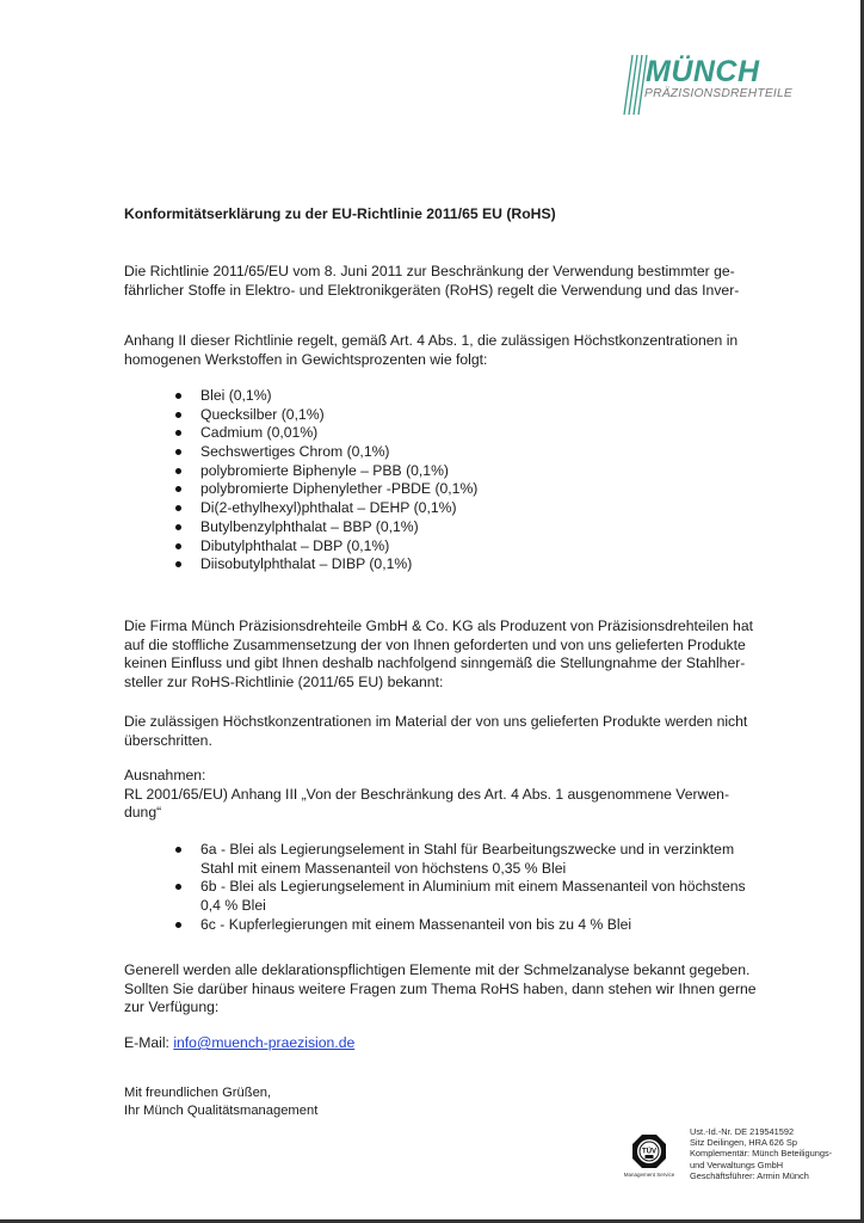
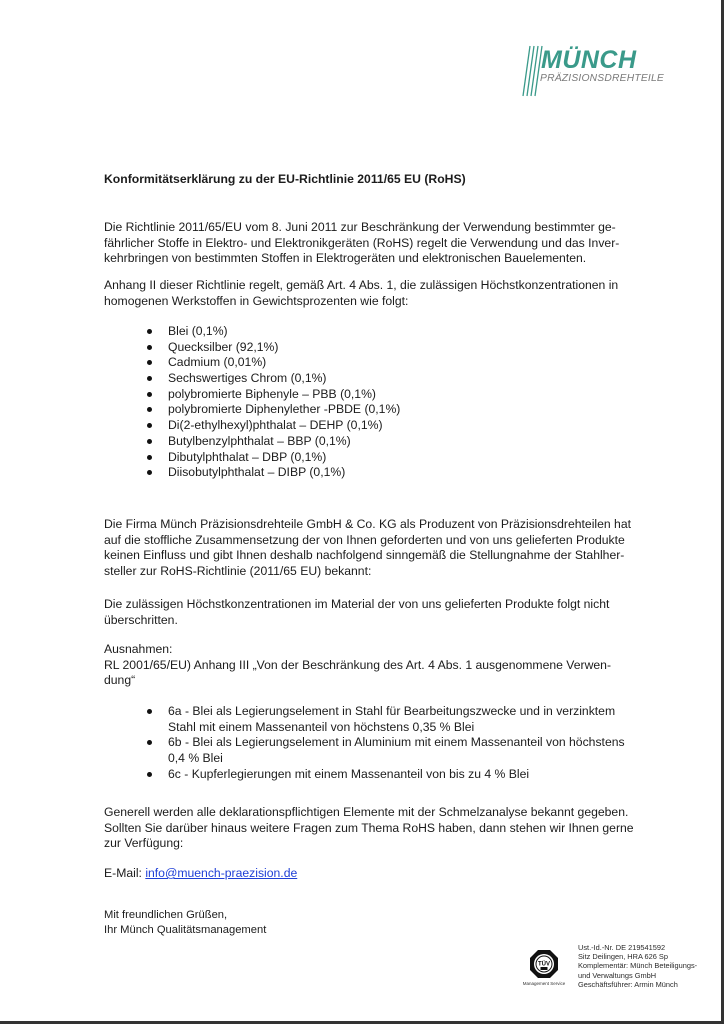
  MÜNCH
  PRÄZISIONSDREHTEILE
  Konformitätserklärung zu der EU-Richtlinie 2011/65 EU (RoHS)
  Die Richtlinie 2011/65/EU vom 8. Juni 2011 zur Beschränkung der Verwendung bestimmter ge-
  fährlicher Stoffe in Elektro- und Elektronikgeräten (RoHS) regelt die Verwendung und das Inver-
+ kehrbringen von bestimmten Stoffen in Elektrogeräten und elektronischen Bauelementen.
  Anhang II dieser Richtlinie regelt, gemäß Art. 4 Abs. 1, die zulässigen Höchstkonzentrationen in
  homogenen Werkstoffen in Gewichtsprozenten wie folgt:
  Blei (0,1%)
- Quecksilber (0,1%)
+ Quecksilber (92,1%)
  Cadmium (0,01%)
  Sechswertiges Chrom (0,1%)
  polybromierte Biphenyle – PBB (0,1%)
  polybromierte Diphenylether -PBDE (0,1%)
  Di(2-ethylhexyl)phthalat – DEHP (0,1%)
  Butylbenzylphthalat – BBP (0,1%)
  Dibutylphthalat – DBP (0,1%)
  Diisobutylphthalat – DIBP (0,1%)
  Die Firma Münch Präzisionsdrehteile GmbH & Co. KG als Produzent von Präzisionsdrehteilen hat
  auf die stoffliche Zusammensetzung der von Ihnen geforderten und von uns gelieferten Produkte
  keinen Einfluss und gibt Ihnen deshalb nachfolgend sinngemäß die Stellungnahme der Stahlher-
  steller zur RoHS-Richtlinie (2011/65 EU) bekannt:
- Die zulässigen Höchstkonzentrationen im Material der von uns gelieferten Produkte werden nicht
+ Die zulässigen Höchstkonzentrationen im Material der von uns gelieferten Produkte folgt nicht
  überschritten.
  Ausnahmen:
  RL 2001/65/EU) Anhang III „Von der Beschränkung des Art. 4 Abs. 1 ausgenommene Verwen-
  dung“
  6a - Blei als Legierungselement in Stahl für Bearbeitungszwecke und in verzinktem
  Stahl mit einem Massenanteil von höchstens 0,35 % Blei
  6b - Blei als Legierungselement in Aluminium mit einem Massenanteil von höchstens
  0,4 % Blei
  6c - Kupferlegierungen mit einem Massenanteil von bis zu 4 % Blei
  Generell werden alle deklarationspflichtigen Elemente mit der Schmelzanalyse bekannt gegeben.
  Sollten Sie darüber hinaus weitere Fragen zum Thema RoHS haben, dann stehen wir Ihnen gerne
  zur Verfügung:
  E-Mail: info@muench-praezision.de
  Mit freundlichen Grüßen,
  Ihr Münch Qualitätsmanagement
  Ust.-Id.-Nr. DE 219541592
  Sitz Deilingen, HRA 626 Sp
  Komplementär: Münch Beteiligungs-
  und Verwaltungs GmbH
  Geschäftsführer: Armin Münch
